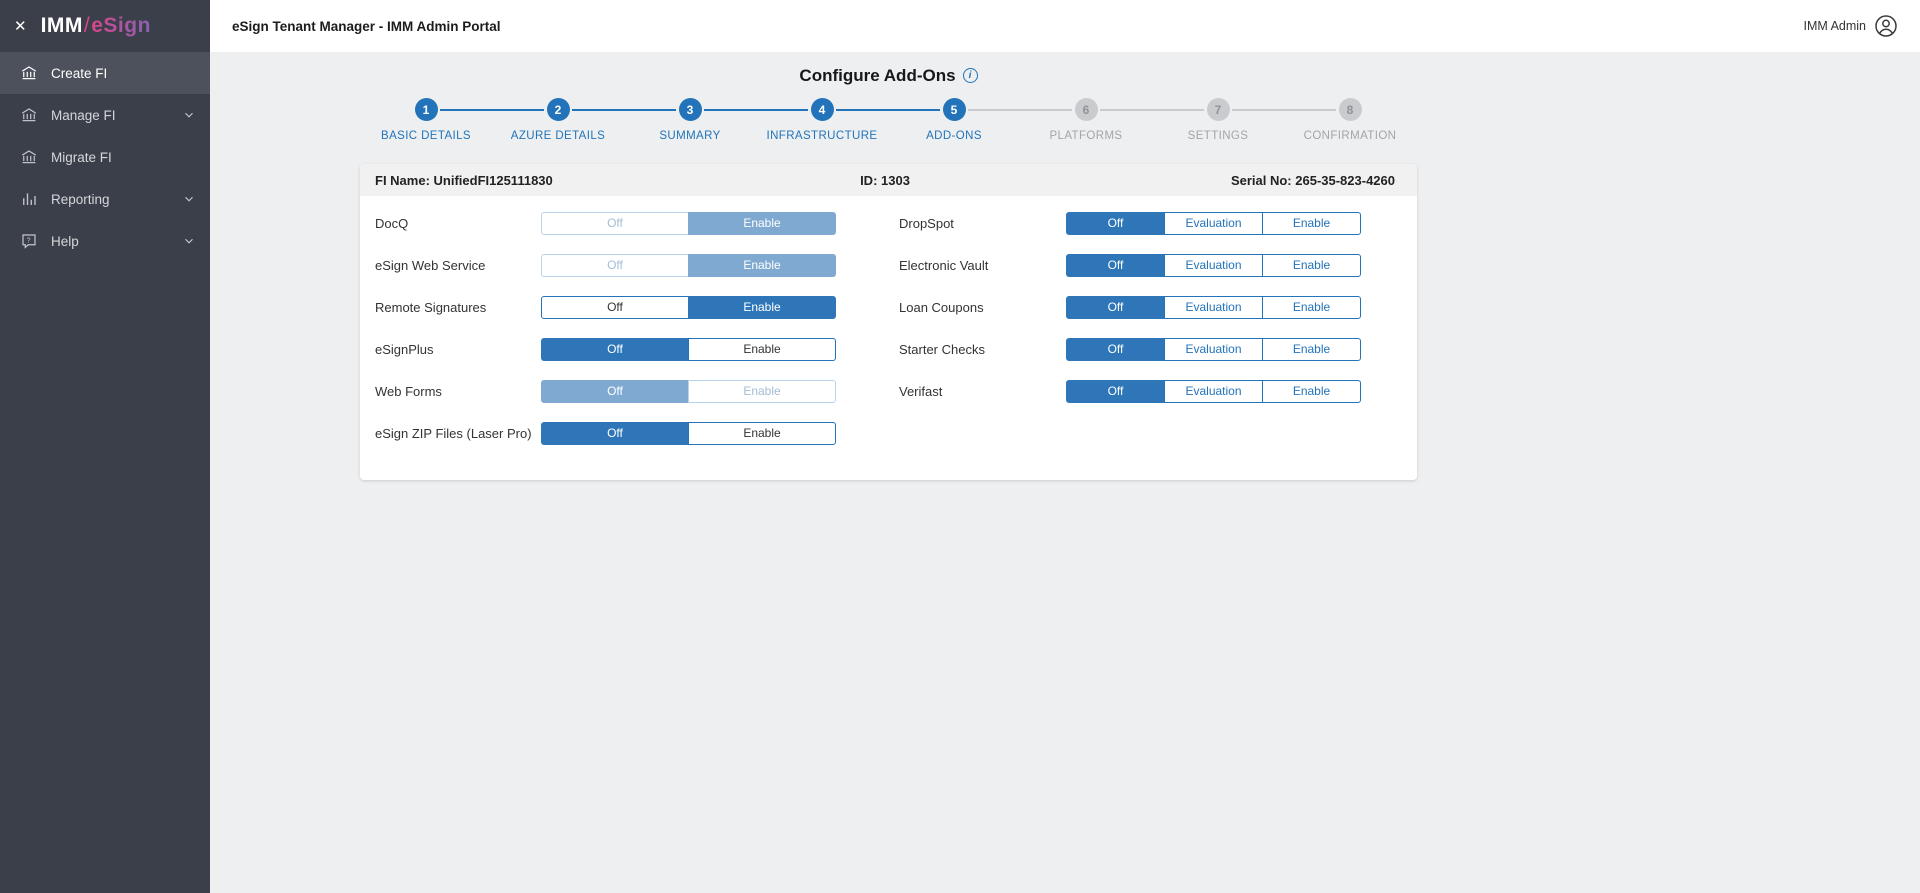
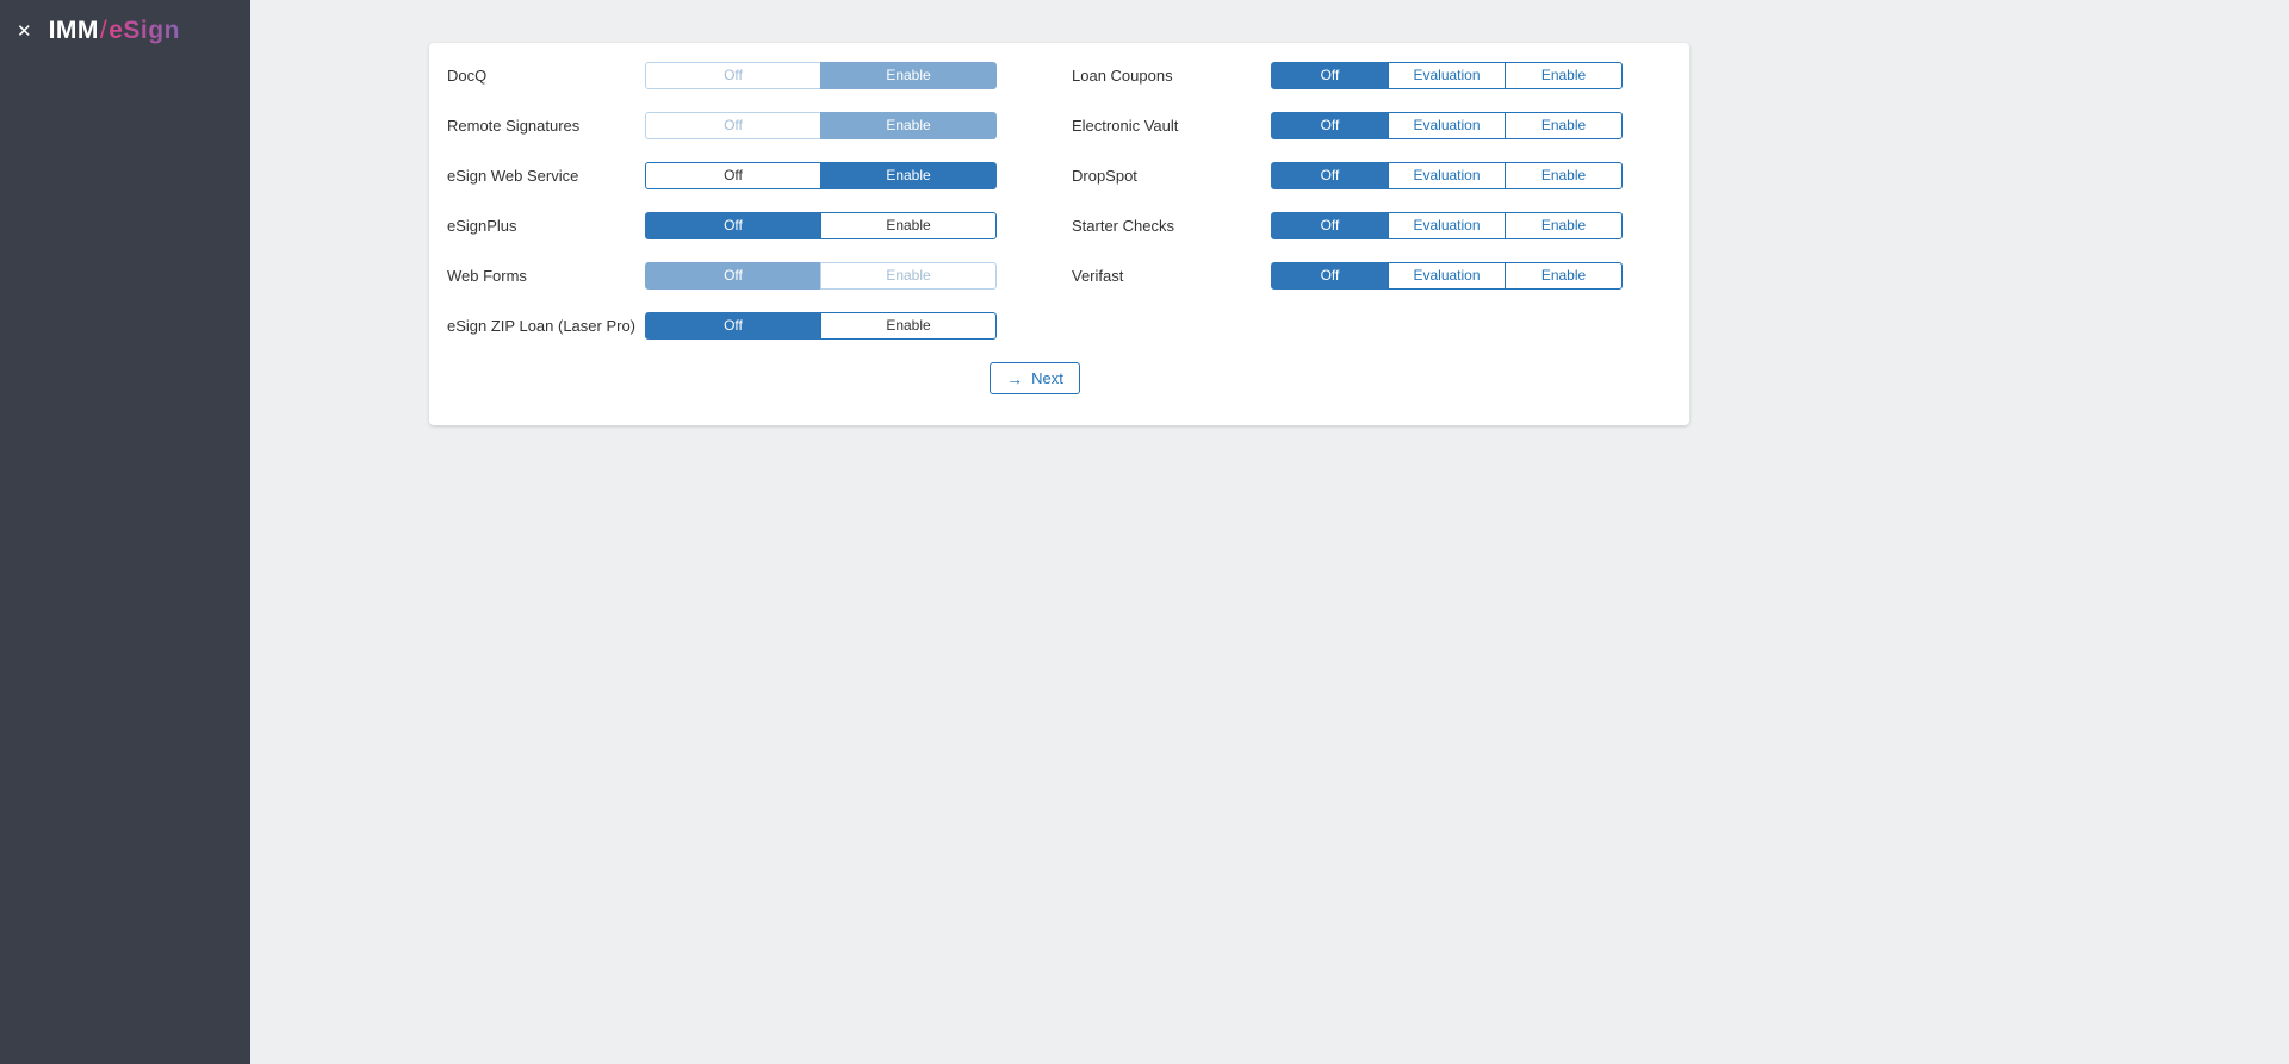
  ✕
  IMM/eSign
- Create FI
- Manage FI
- Migrate FI
- Reporting
- ?
- Help
- eSign Tenant Manager - IMM Admin Portal
- IMM Admin
- Configure Add-Ons i
- 1
- BASIC DETAILS
- 2
- AZURE DETAILS
- 3
- SUMMARY
- 4
- INFRASTRUCTURE
- 5
- ADD-ONS
- 6
- PLATFORMS
- 7
- SETTINGS
- 8
- CONFIRMATION
- FI Name: UnifiedFI125111830
- ID: 1303
- Serial No: 265-35-823-4260
  DocQ
  Off
  Enable
- eSign Web Service
+ Remote Signatures
  Off
  Enable
- Remote Signatures
+ eSign Web Service
  Off
  Enable
  eSignPlus
  Off
  Enable
  Web Forms
  Off
  Enable
- eSign ZIP Files (Laser Pro)
+ eSign ZIP Loan (Laser Pro)
  Off
  Enable
- DropSpot
+ Loan Coupons
  Off
  Evaluation
  Enable
  Electronic Vault
  Off
  Evaluation
  Enable
- Loan Coupons
+ DropSpot
  Off
  Evaluation
  Enable
  Starter Checks
  Off
  Evaluation
  Enable
  Verifast
  Off
  Evaluation
  Enable
+ →
+ Next
